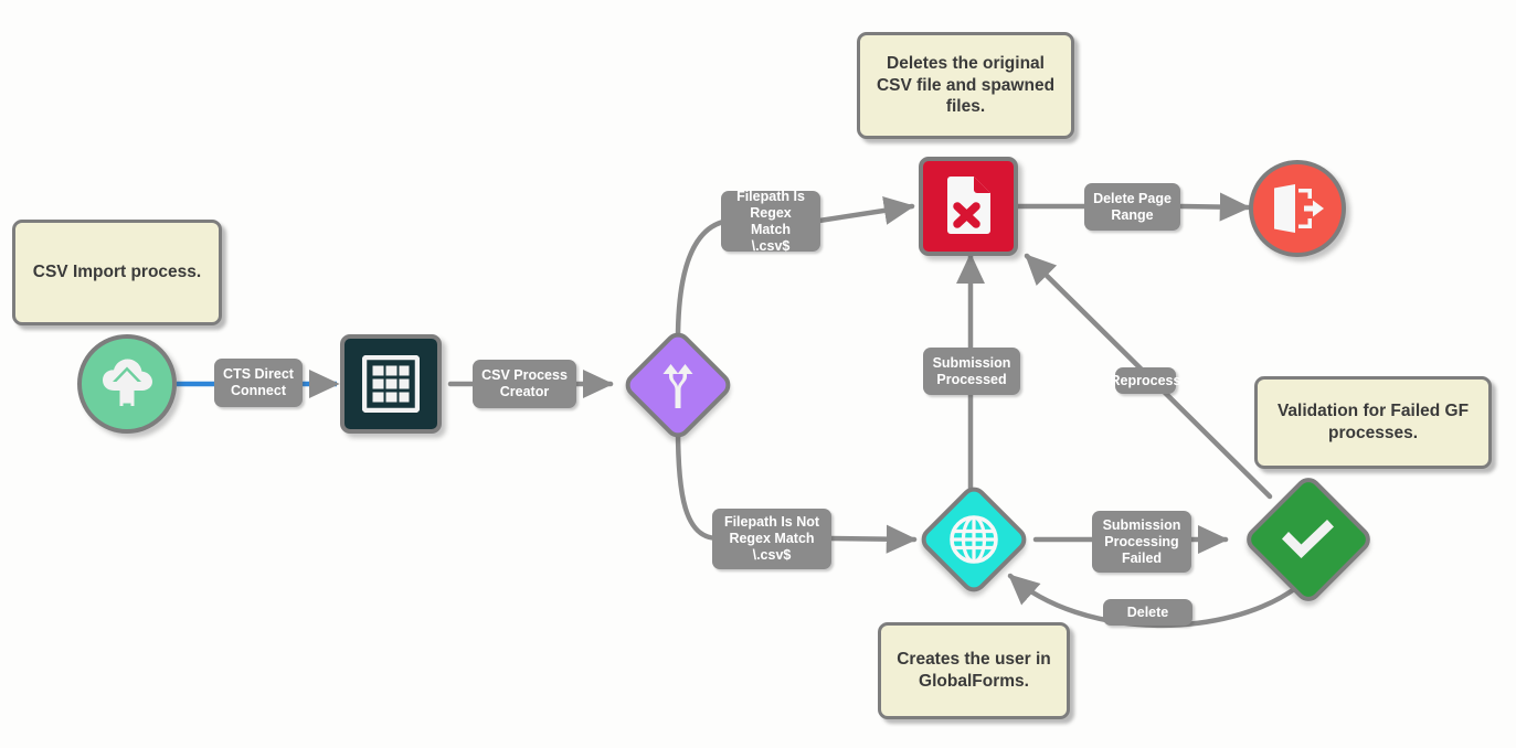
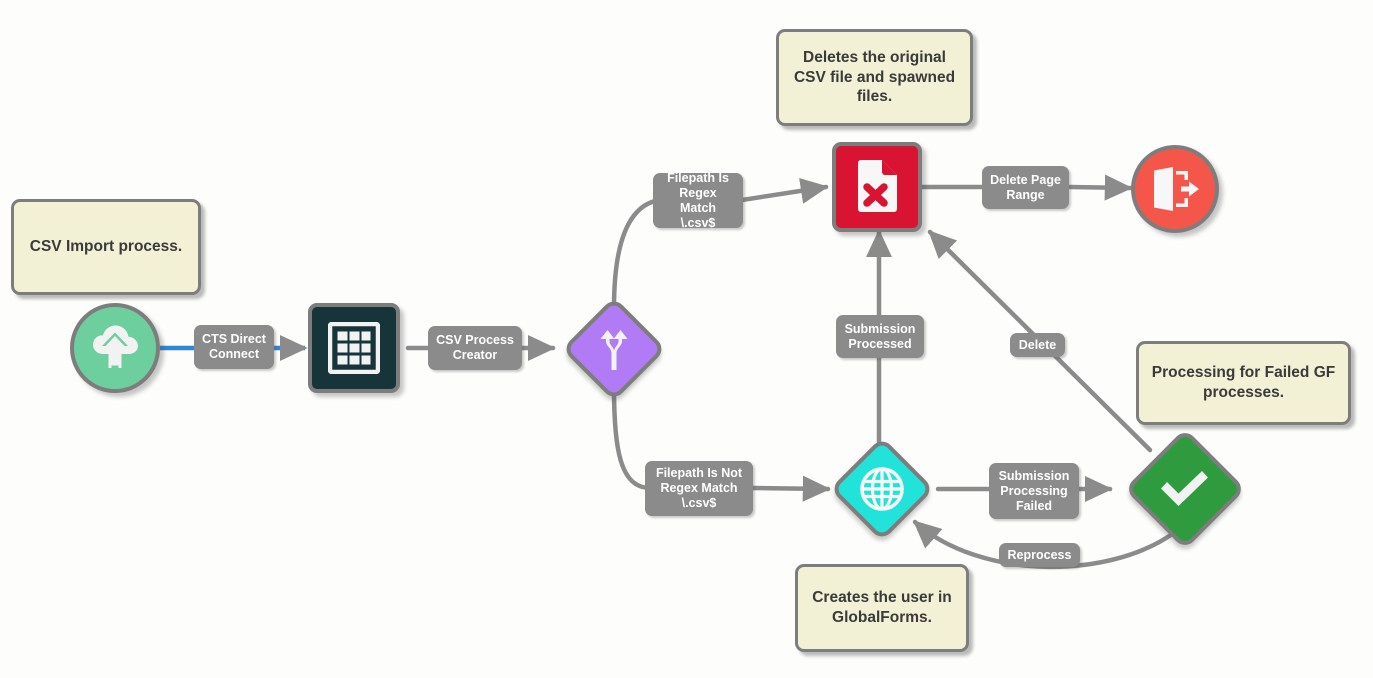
  CSV Import process.
  Deletes the original CSV file and spawned files.
- Validation for Failed GF processes.
+ Processing for Failed GF processes.
  Creates the user in GlobalForms.
  CTS Direct
  Connect
  CSV Process
  Creator
  Filepath Is
  Regex Match
  \.csv$
  Filepath Is Not
  Regex Match
  \.csv$
  Delete Page
  Range
  Submission
  Processed
- Reprocess
+ Delete
  Submission
  Processing
  Failed
- Delete
+ Reprocess
